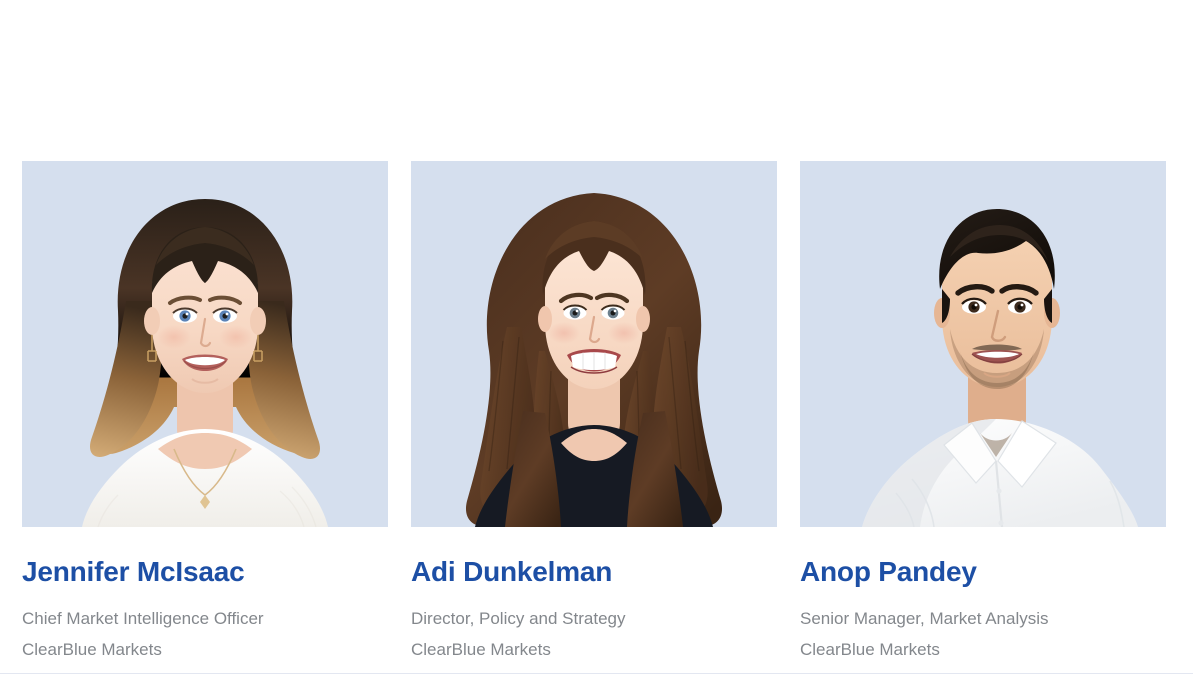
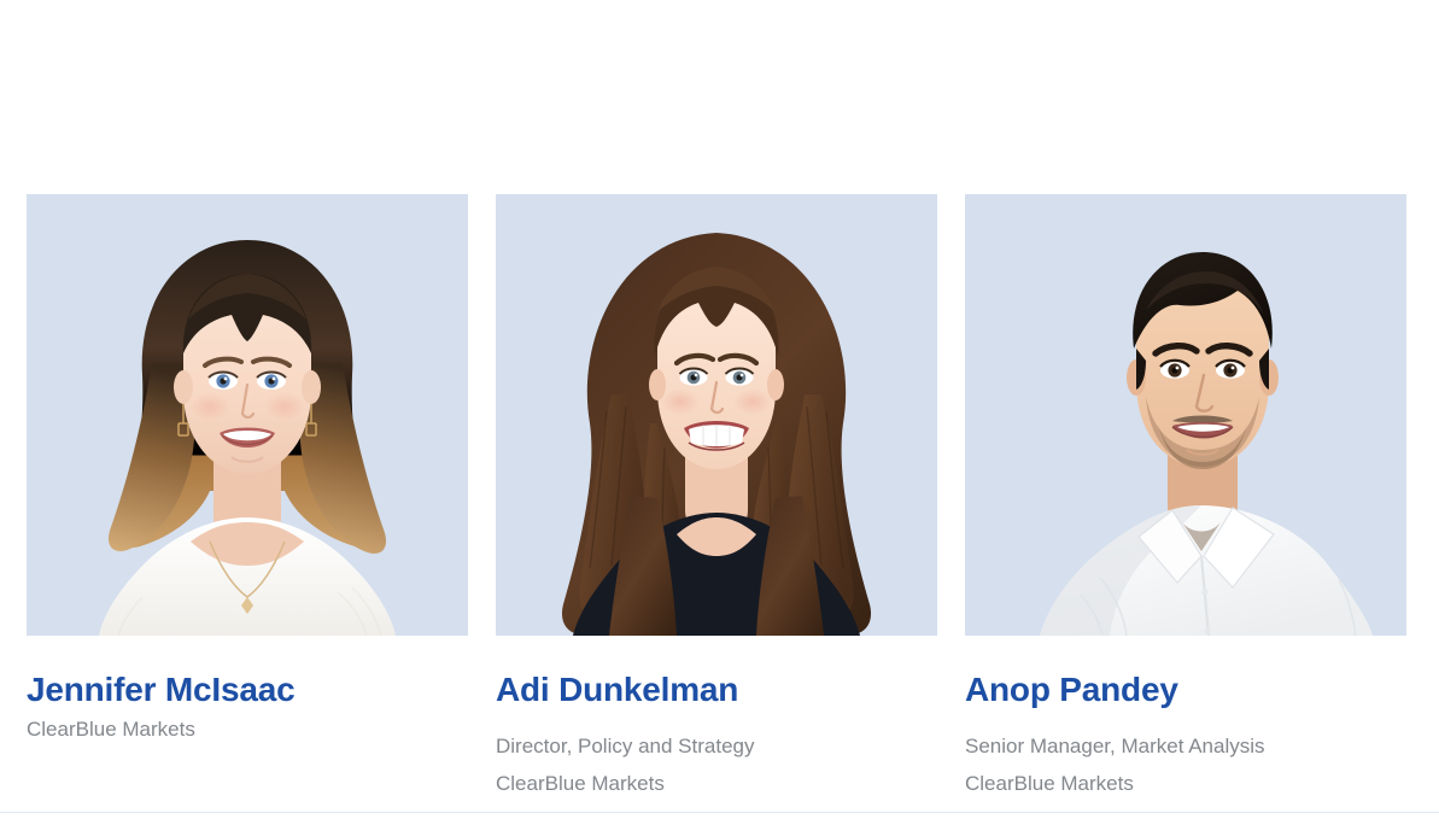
  Jennifer McIsaac
- Chief Market Intelligence Officer
  ClearBlue Markets
  Adi Dunkelman
  Director, Policy and Strategy
  ClearBlue Markets
  Anop Pandey
  Senior Manager, Market Analysis
  ClearBlue Markets
